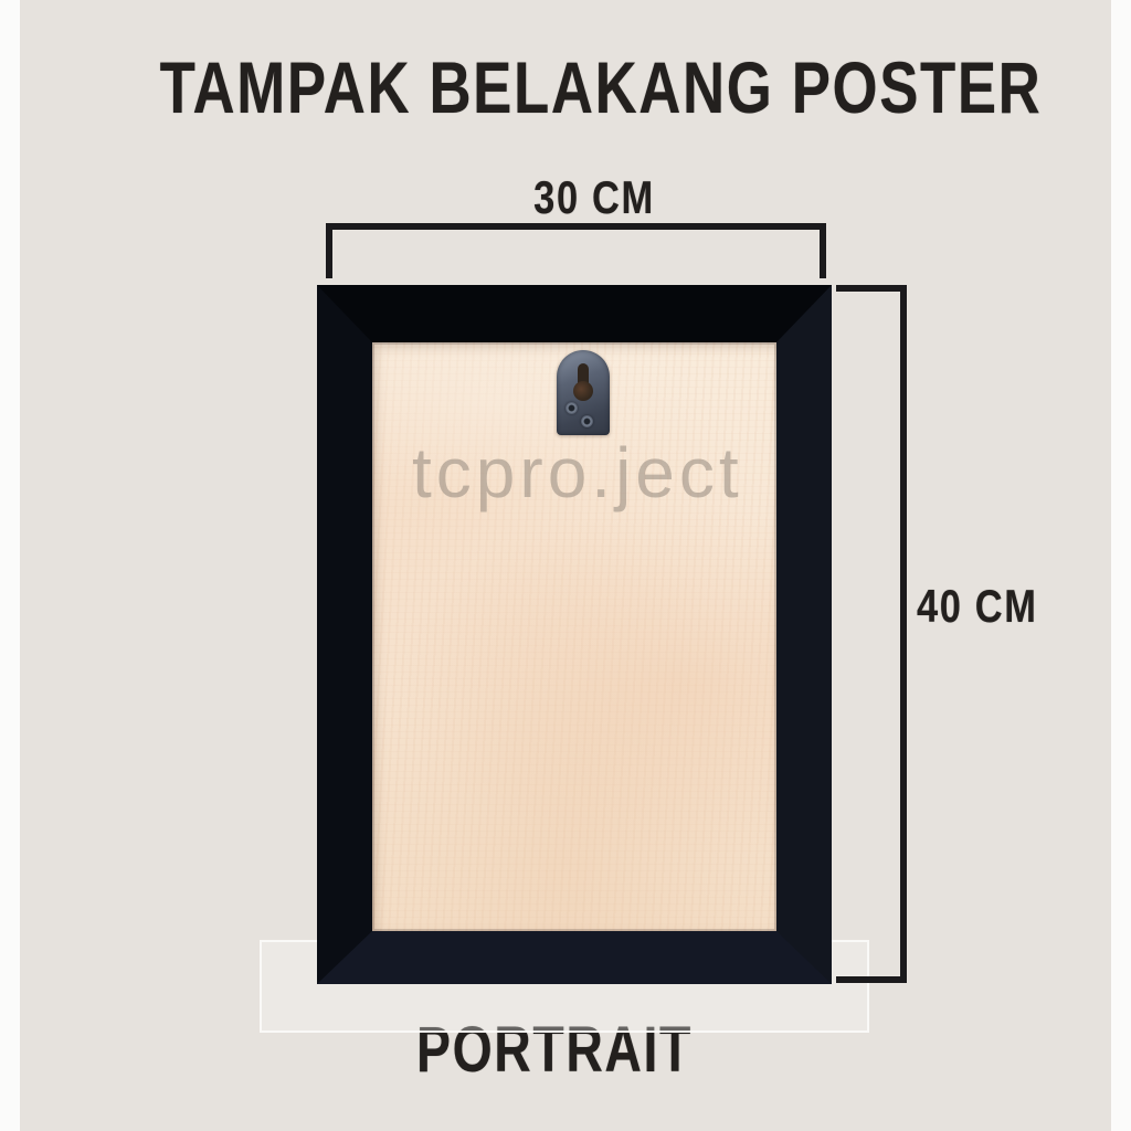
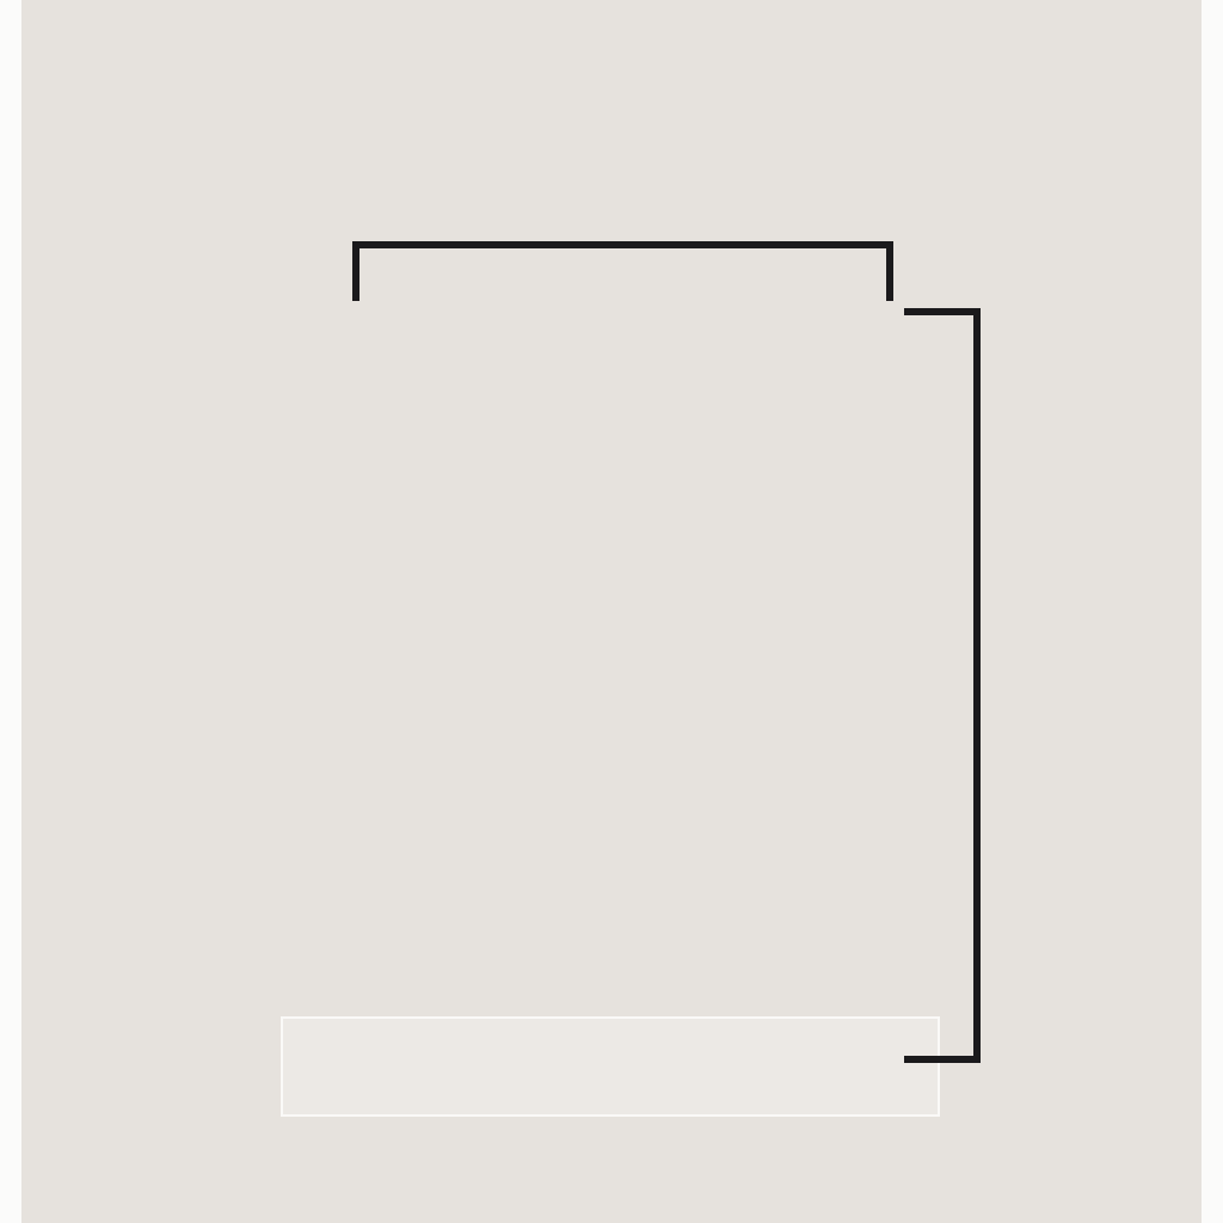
- TAMPAK BELAKANG POSTER
- 30 CM
- 40 CM
- tcpro.ject
- PORTRAIT
